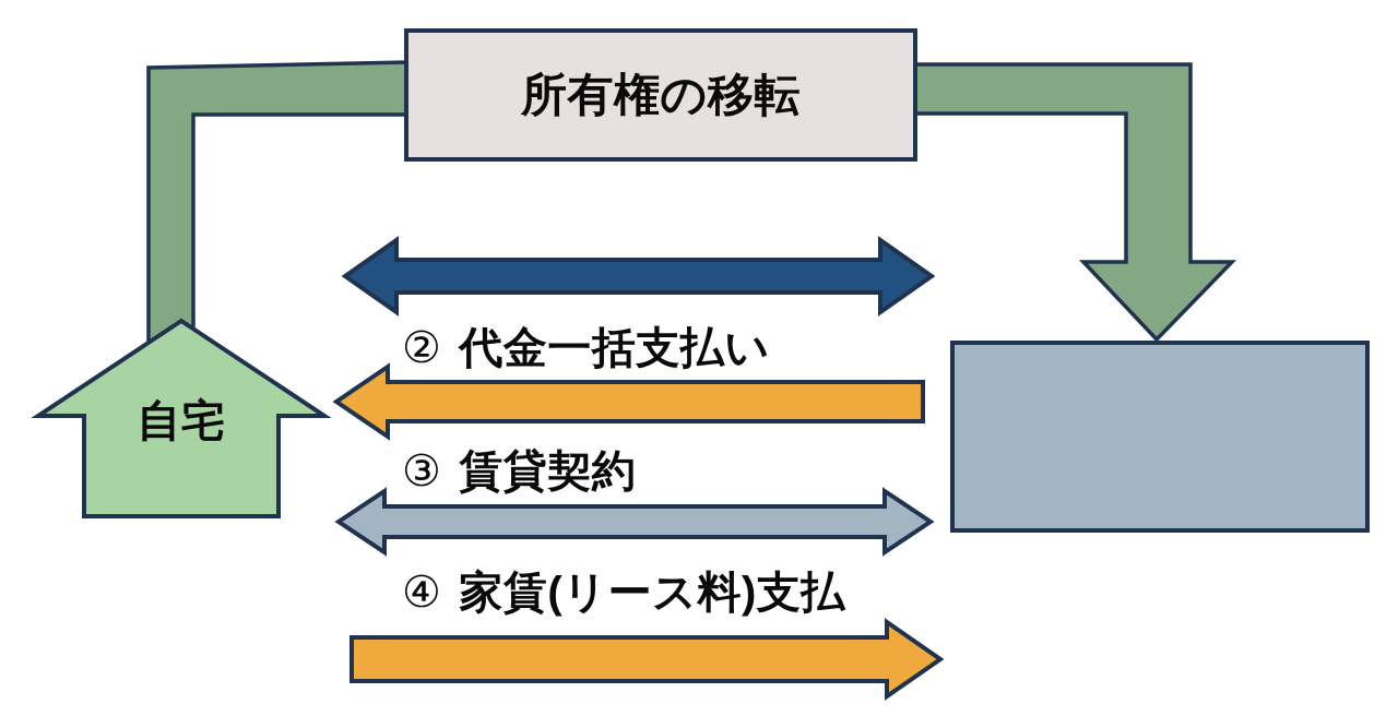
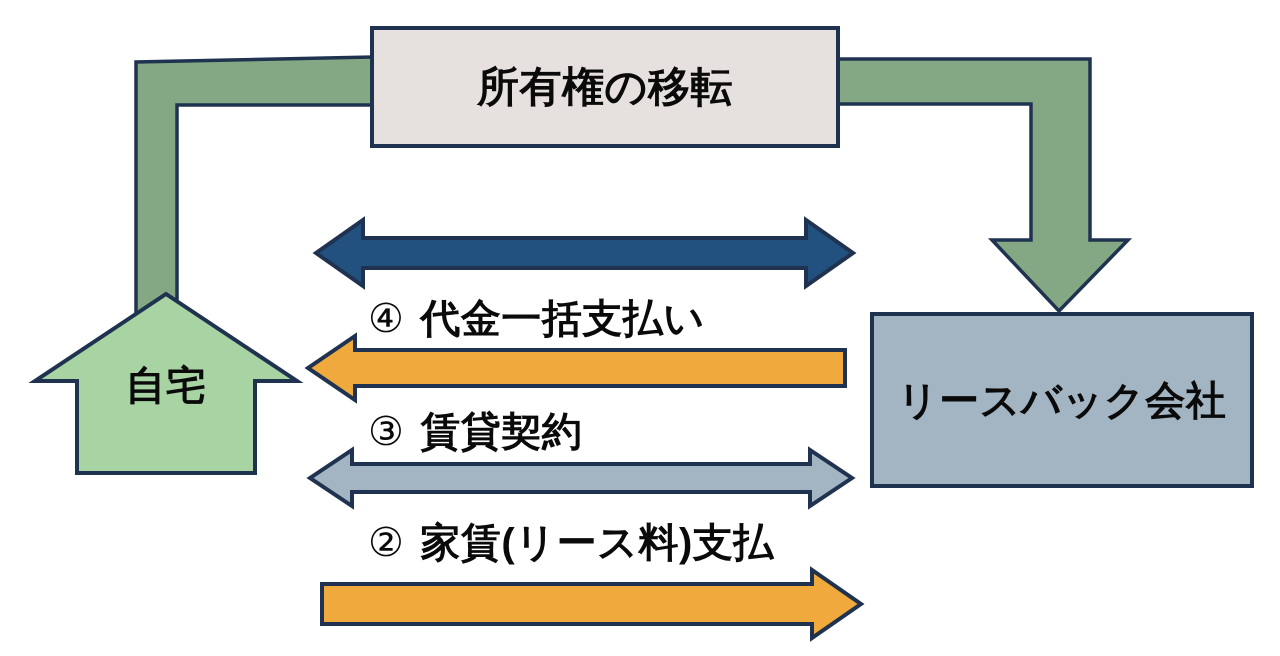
  所有権の移転
  自宅
+ リースバック会社
- ② 代金一括支払い
+ ④ 代金一括支払い
  ③ 賃貸契約
- ④ 家賃(リース料)支払
+ ② 家賃(リース料)支払
